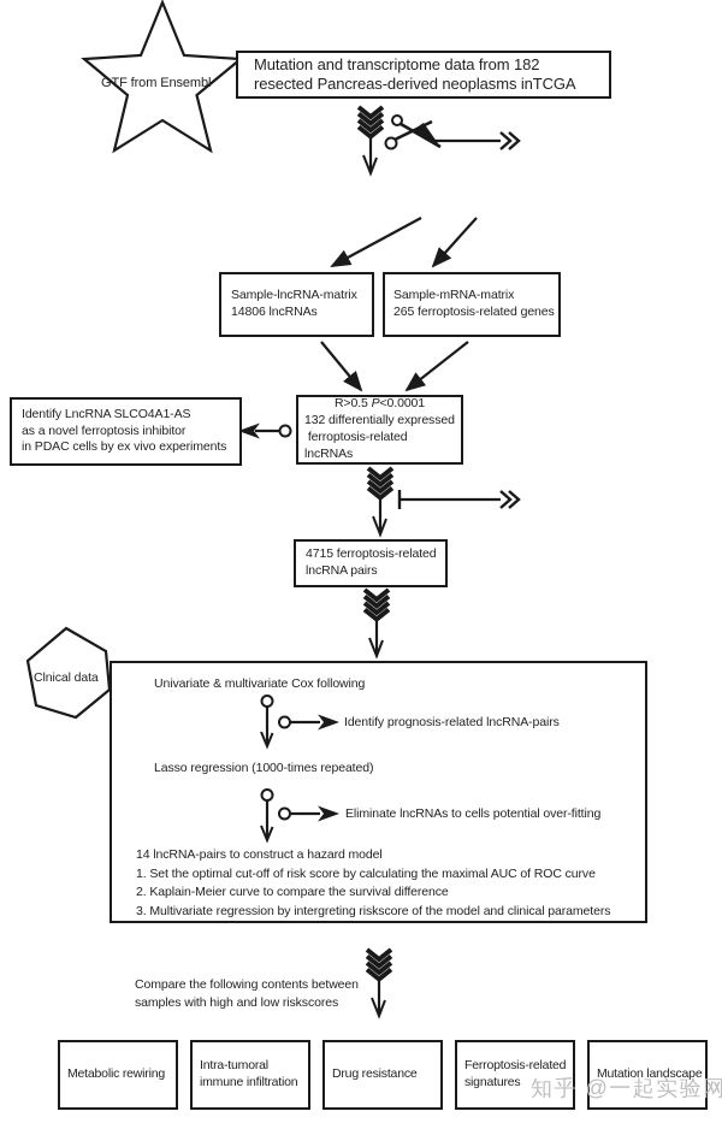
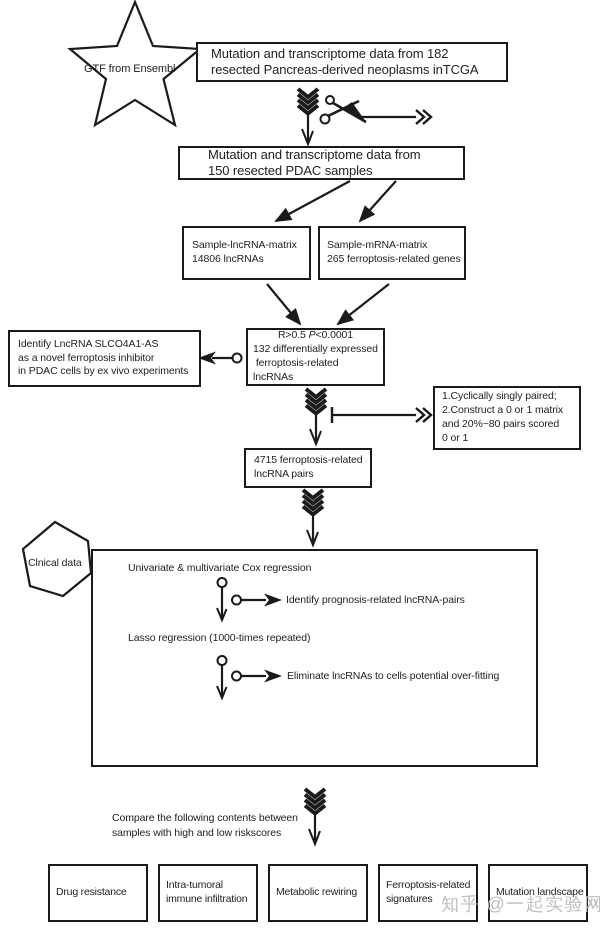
  Mutation and transcriptome data from 182
  resected Pancreas-derived neoplasms inTCGA
+ Mutation and transcriptome data from
+ 150 resected PDAC samples
  Sample-lncRNA-matrix
  14806 lncRNAs
  Sample-mRNA-matrix
  265 ferroptosis-related genes
  R>0.5 P<0.0001
  132 differentially expressed
  ferroptosis-related
  lncRNAs
  Identify LncRNA SLCO4A1-AS
  as a novel ferroptosis inhibitor
  in PDAC cells by ex vivo experiments
+ 1.Cyclically singly paired;
+ 2.Construct a 0 or 1 matrix
+ and 20%~80 pairs scored
+ 0 or 1
  4715 ferroptosis-related
  lncRNA pairs
- Univariate & multivariate Cox following
+ Univariate & multivariate Cox regression
  Identify prognosis-related lncRNA-pairs
  Lasso regression (1000-times repeated)
  Eliminate lncRNAs to cells potential over-fitting
- 14 lncRNA-pairs to construct a hazard model
- 1. Set the optimal cut-off of risk score by calculating the maximal AUC of ROC curve
- 2. Kaplain-Meier curve to compare the survival difference
- 3. Multivariate regression by intergreting riskscore of the model and clinical parameters
  Compare the following contents between
  samples with high and low riskscores
- Metabolic rewiring
+ Drug resistance
  Intra-tumoral
  immune infiltration
- Drug resistance
+ Metabolic rewiring
  Ferroptosis-related
  signatures
  Mutation landscape
  GTF from Ensembl
  Clnical data
  知乎 @一起实验网
